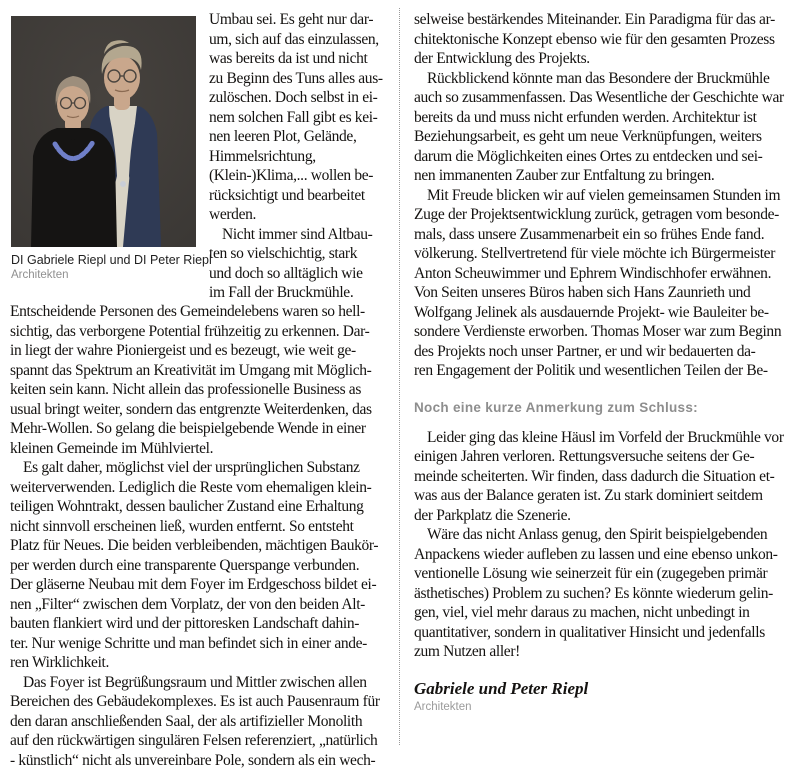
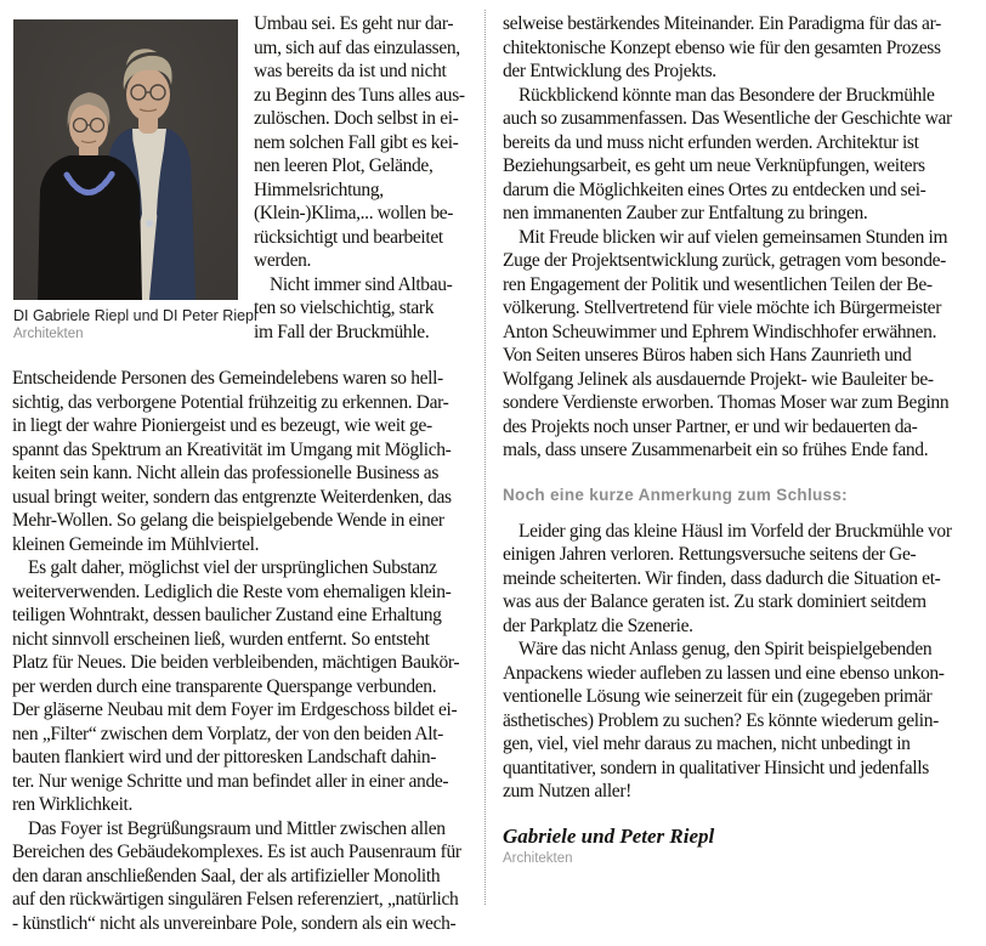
  DI Gabriele Riepl und DI Peter Riepl
  Architekten
  Umbau sei. Es geht nur dar-
  um, sich auf das einzulassen,
  was bereits da ist und nicht
  zu Beginn des Tuns alles aus-
  zulöschen. Doch selbst in ei-
  nem solchen Fall gibt es kei-
  nen leeren Plot, Gelände,
  Himmelsrichtung,
  (Klein-)Klima,... wollen be-
  rücksichtigt und bearbeitet
  werden.
  Nicht immer sind Altbau-
  ten so vielschichtig, stark
- und doch so alltäglich wie
  im Fall der Bruckmühle.
  Entscheidende Personen des Gemeindelebens waren so hell-
  sichtig, das verborgene Potential frühzeitig zu erkennen. Dar-
  in liegt der wahre Pioniergeist und es bezeugt, wie weit ge-
  spannt das Spektrum an Kreativität im Umgang mit Möglich-
  keiten sein kann. Nicht allein das professionelle Business as
  usual bringt weiter, sondern das entgrenzte Weiterdenken, das
  Mehr-Wollen. So gelang die beispielgebende Wende in einer
  kleinen Gemeinde im Mühlviertel.
  Es galt daher, möglichst viel der ursprünglichen Substanz
  weiterverwenden. Lediglich die Reste vom ehemaligen klein-
  teiligen Wohntrakt, dessen baulicher Zustand eine Erhaltung
  nicht sinnvoll erscheinen ließ, wurden entfernt. So entsteht
  Platz für Neues. Die beiden verbleibenden, mächtigen Baukör-
  per werden durch eine transparente Querspange verbunden.
  Der gläserne Neubau mit dem Foyer im Erdgeschoss bildet ei-
  nen „Filter“ zwischen dem Vorplatz, der von den beiden Alt-
  bauten flankiert wird und der pittoresken Landschaft dahin-
- ter. Nur wenige Schritte und man befindet sich in einer ande-
+ ter. Nur wenige Schritte und man befindet aller in einer ande-
  ren Wirklichkeit.
  Das Foyer ist Begrüßungsraum und Mittler zwischen allen
  Bereichen des Gebäudekomplexes. Es ist auch Pausenraum für
  den daran anschließenden Saal, der als artifizieller Monolith
  auf den rückwärtigen singulären Felsen referenziert, „natürlich
  - künstlich“ nicht als unvereinbare Pole, sondern als ein wech-
  selweise bestärkendes Miteinander. Ein Paradigma für das ar-
  chitektonische Konzept ebenso wie für den gesamten Prozess
  der Entwicklung des Projekts.
  Rückblickend könnte man das Besondere der Bruckmühle
  auch so zusammenfassen. Das Wesentliche der Geschichte war
  bereits da und muss nicht erfunden werden. Architektur ist
  Beziehungsarbeit, es geht um neue Verknüpfungen, weiters
  darum die Möglichkeiten eines Ortes zu entdecken und sei-
  nen immanenten Zauber zur Entfaltung zu bringen.
  Mit Freude blicken wir auf vielen gemeinsamen Stunden im
  Zuge der Projektsentwicklung zurück, getragen vom besonde-
- mals, dass unsere Zusammenarbeit ein so frühes Ende fand.
+ ren Engagement der Politik und wesentlichen Teilen der Be-
  völkerung. Stellvertretend für viele möchte ich Bürgermeister
  Anton Scheuwimmer und Ephrem Windischhofer erwähnen.
  Von Seiten unseres Büros haben sich Hans Zaunrieth und
  Wolfgang Jelinek als ausdauernde Projekt- wie Bauleiter be-
  sondere Verdienste erworben. Thomas Moser war zum Beginn
  des Projekts noch unser Partner, er und wir bedauerten da-
- ren Engagement der Politik und wesentlichen Teilen der Be-
+ mals, dass unsere Zusammenarbeit ein so frühes Ende fand.
  Noch eine kurze Anmerkung zum Schluss:
  Leider ging das kleine Häusl im Vorfeld der Bruckmühle vor
  einigen Jahren verloren. Rettungsversuche seitens der Ge-
  meinde scheiterten. Wir finden, dass dadurch die Situation et-
  was aus der Balance geraten ist. Zu stark dominiert seitdem
  der Parkplatz die Szenerie.
  Wäre das nicht Anlass genug, den Spirit beispielgebenden
  Anpackens wieder aufleben zu lassen und eine ebenso unkon-
  ventionelle Lösung wie seinerzeit für ein (zugegeben primär
  ästhetisches) Problem zu suchen? Es könnte wiederum gelin-
  gen, viel, viel mehr daraus zu machen, nicht unbedingt in
  quantitativer, sondern in qualitativer Hinsicht und jedenfalls
  zum Nutzen aller!
  Gabriele und Peter Riepl
  Architekten
